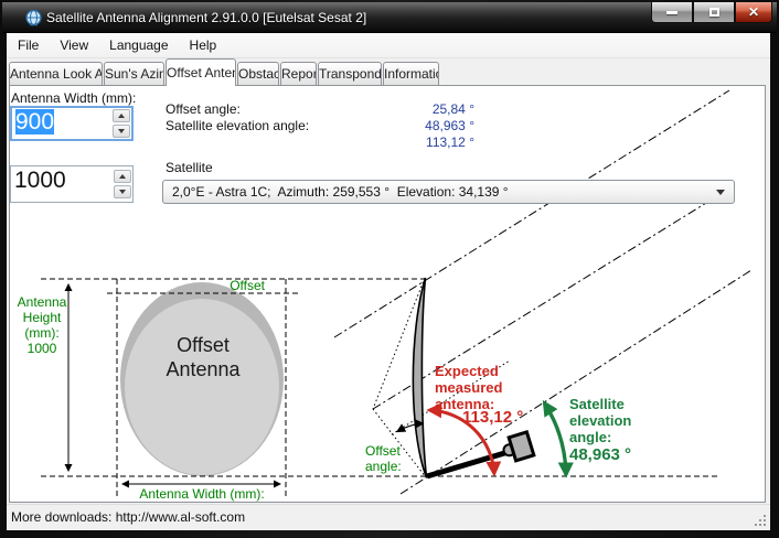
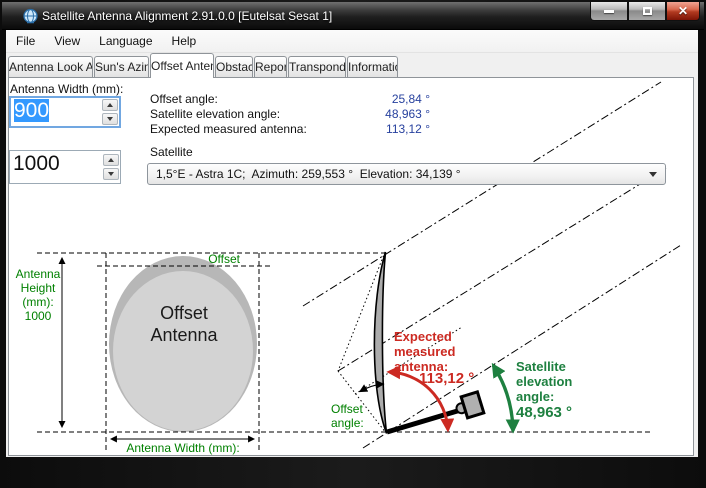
- Satellite Antenna Alignment 2.91.0.0 [Eutelsat Sesat 2]
+ Satellite Antenna Alignment 2.91.0.0 [Eutelsat Sesat 1]
  ✕
  File
  View
  Language
  Help
  Antenna Look A
  Sun's Azim
  Offset Anten
  Repor
  Transpond
  Informati
  Antenna Width (mm):
  900
  1000
  Offset angle:
  Satellite elevation angle:
+ Expected measured antenna:
  25,84 °
  48,963 °
  113,12 °
  Satellite
- 2,0°E - Astra 1C; Azimuth: 259,553 ° Elevation: 34,139 °
+ 1,5°E - Astra 1C; Azimuth: 259,553 ° Elevation: 34,139 °
  Antenna
  Height
  (mm):
  1000
  Offset
  Antenna Width (mm):
  Offset
  Antenna
  Offset
  angle:
  Expected
  measured
  antenna:
  113,12 °
  Satellite
  elevation
  angle:
  48,963 °
- More downloads: http://www.al-soft.com
